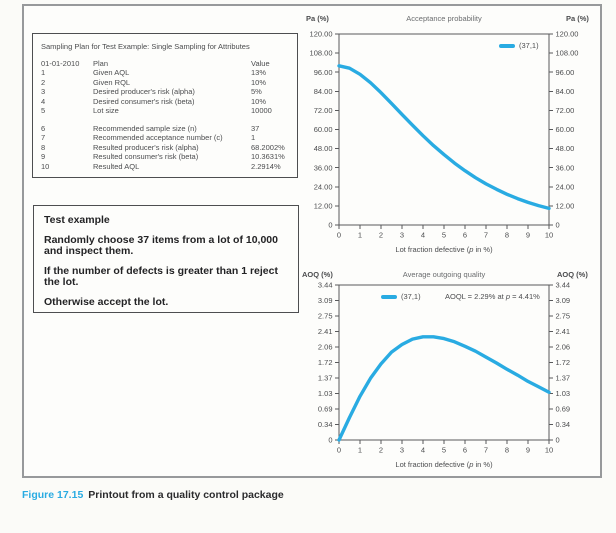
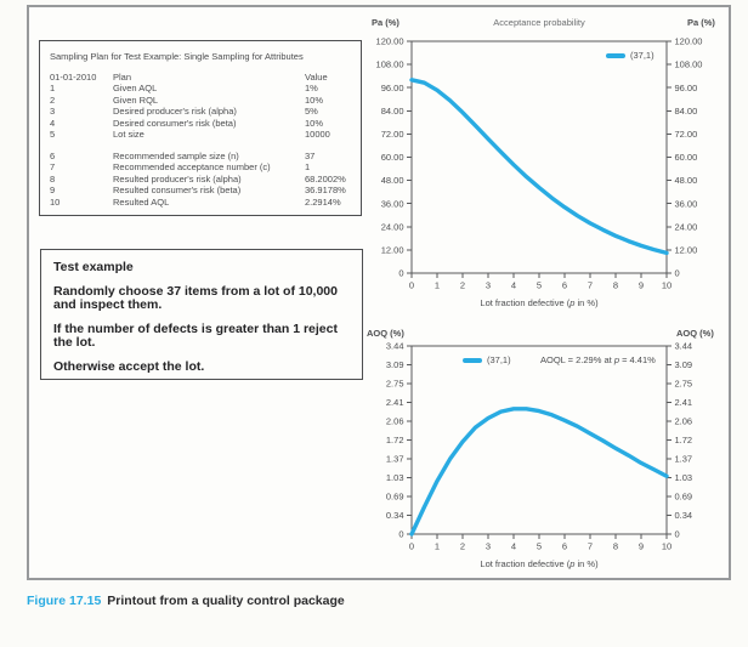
  Sampling Plan for Test Example: Single Sampling for Attributes
  01-01-2010
  Plan
  Value
  1
  Given AQL
- 13%
+ 1%
  2
  Given RQL
  10%
  3
  Desired producer's risk (alpha)
  5%
  4
  Desired consumer's risk (beta)
  10%
  5
  Lot size
  10000
  6
  Recommended sample size (n)
  37
  7
  Recommended acceptance number (c)
  1
  8
  Resulted producer's risk (alpha)
  68.2002%
  9
  Resulted consumer's risk (beta)
- 10.3631%
+ 36.9178%
  10
  Resulted AQL
  2.2914%
  Test example
  Randomly choose 37 items from a lot of 10,000
  and inspect them.
  If the number of defects is greater than 1 reject
  the lot.
  Otherwise accept the lot.
  0
  0
  12.00
  12.00
  24.00
  24.00
  36.00
  36.00
  48.00
  48.00
  60.00
  60.00
  72.00
  72.00
  84.00
  84.00
  96.00
  96.00
  108.00
  108.00
  120.00
  120.00
  0
  1
  2
  3
  4
  5
  6
  7
  8
  9
  10
  0
  0
  0.34
  0.34
  0.69
  0.69
  1.03
  1.03
  1.37
  1.37
  1.72
  1.72
  2.06
  2.06
  2.41
  2.41
  2.75
  2.75
  3.09
  3.09
  3.44
  3.44
  0
  1
  2
  3
  4
  5
  6
  7
  8
  9
  10
  Pa (%)
  Acceptance probability
  Pa (%)
  (37,1)
  Lot fraction defective (p in %)
  AOQ (%)
- Average outgoing quality
  AOQ (%)
  (37,1)
  AOQL = 2.29% at p = 4.41%
  Lot fraction defective (p in %)
  Figure 17.15
  Printout from a quality control package
